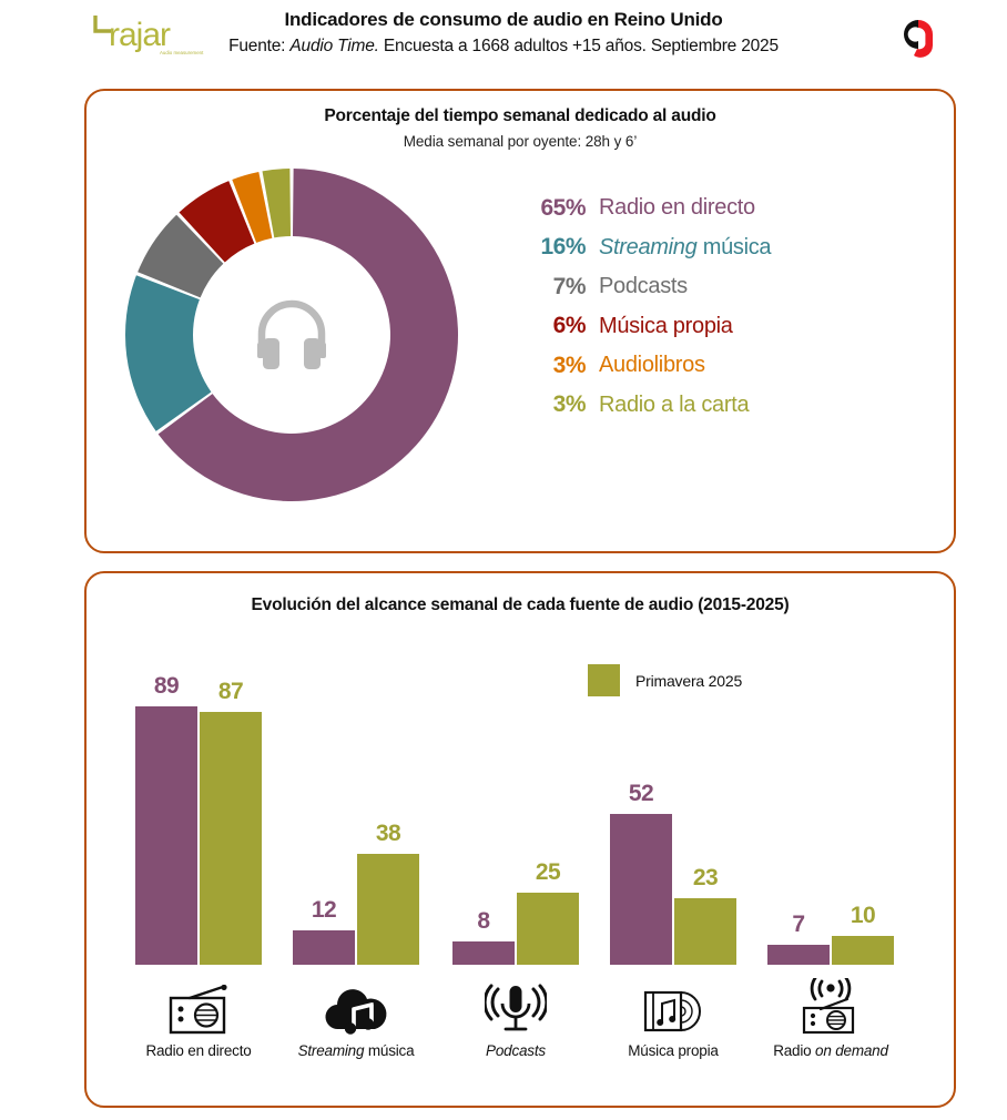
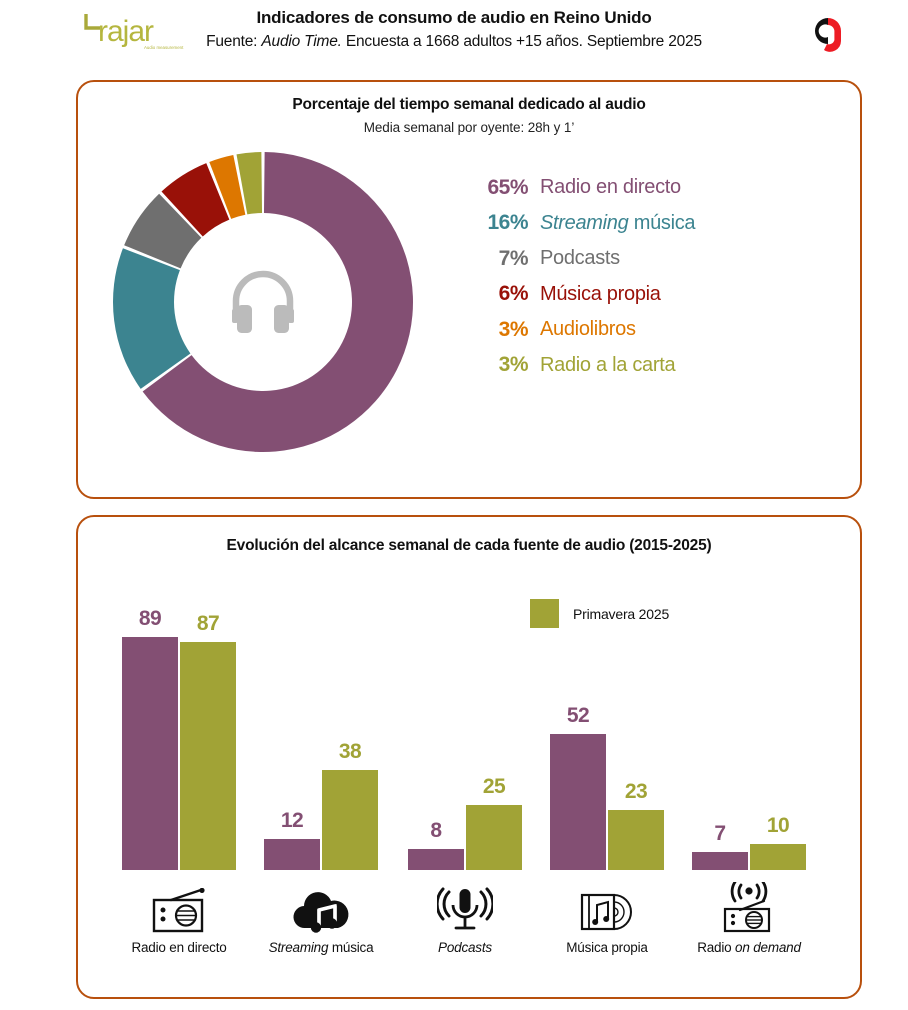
  rajar
  Indicadores de consumo de audio en Reino Unido
  Fuente: Audio Time. Encuesta a 1668 adultos +15 años. Septiembre 2025
  Porcentaje del tiempo semanal dedicado al audio
- Media semanal por oyente: 28h y 6’
+ Media semanal por oyente: 28h y 1’
  65%
  Radio en directo
  16%
  Streaming música
  7%
  Podcasts
  6%
  Música propia
  3%
  Audiolibros
  3%
  Radio a la carta
  Evolución del alcance semanal de cada fuente de audio (2015-2025)
  Primavera 2025
  89
  87
  Radio en directo
  12
  38
  Streaming música
  8
  25
  Podcasts
  52
  23
  Música propia
  7
  10
  Radio on demand
